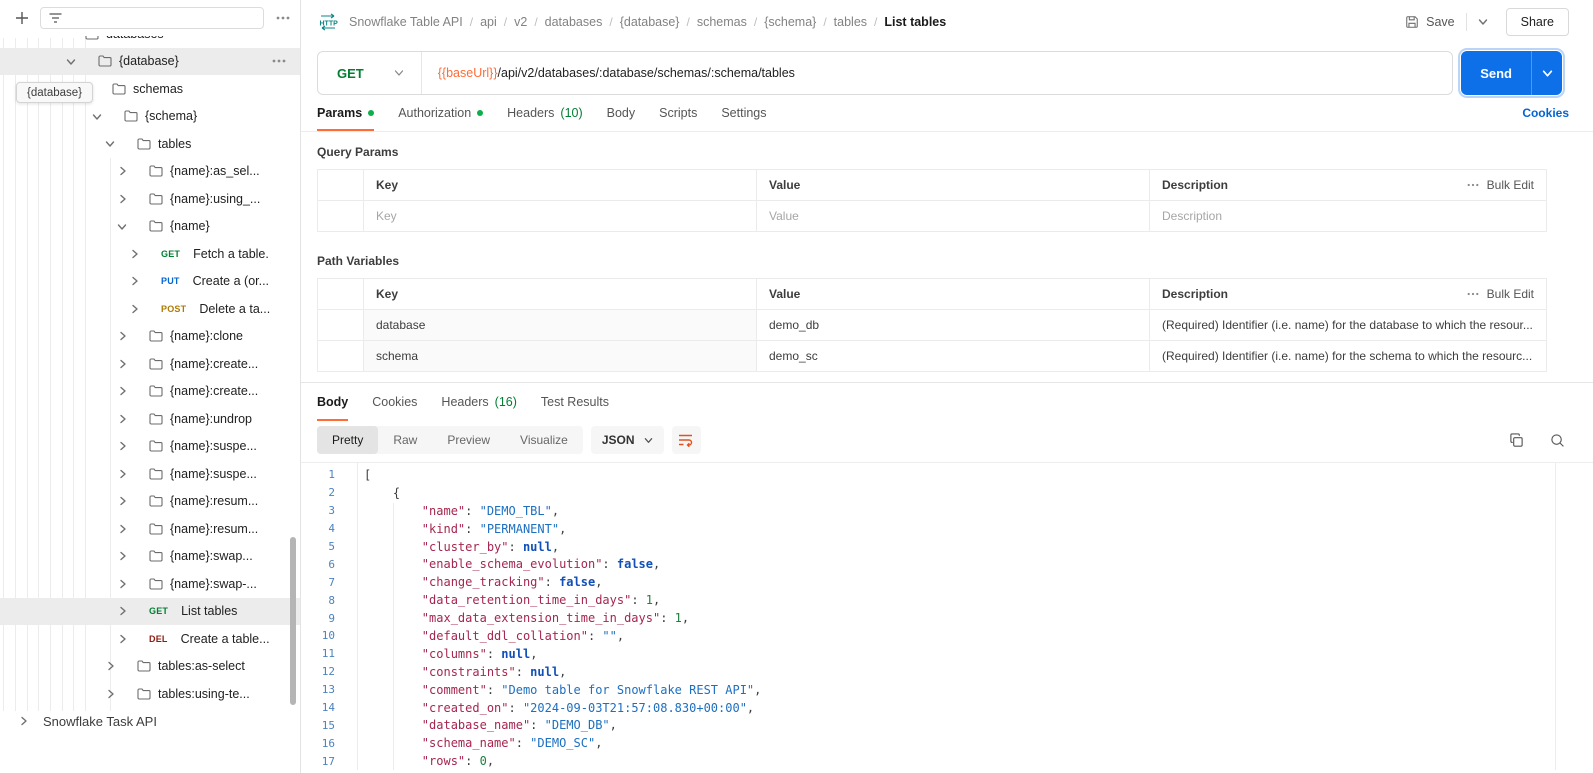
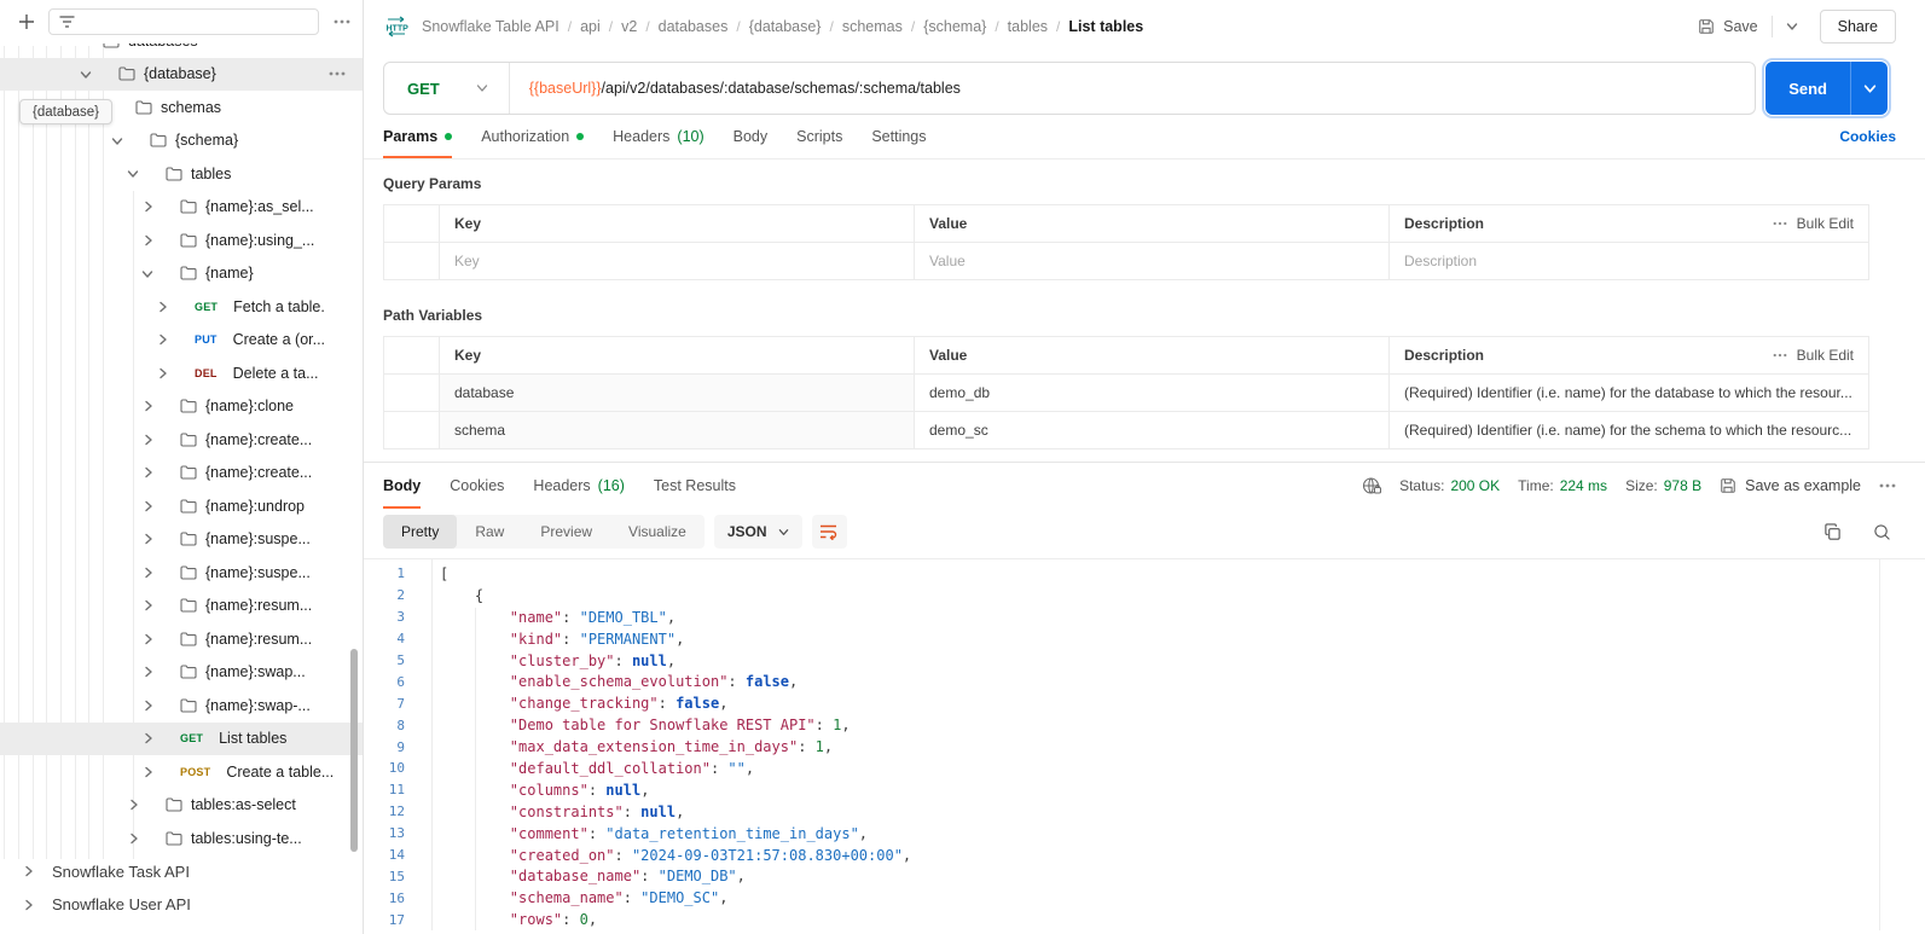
  {database}
  schemas
  {schema}
  tables
  {name}:as_sel...
  {name}:using_...
  {name}
  GET
  Fetch a table.
  PUT
  Create a (or...
- POST
+ DEL
  Delete a ta...
  {name}:clone
  {name}:create...
  {name}:create...
  {name}:undrop
  {name}:suspe...
  {name}:suspe...
  {name}:resum...
  {name}:resum...
  {name}:swap...
  {name}:swap-...
  GET
  List tables
- DEL
+ POST
  Create a table...
  tables:as-select
  tables:using-te...
  Snowflake Task API
+ Snowflake User API
  {database}
  Snowflake Table API
  /
  api
  /
  v2
  /
  databases
  /
  {database}
  /
  schemas
  /
  {schema}
  /
  tables
  /
  List tables
  Save
  Share
  GET
  {{baseUrl}}/api/v2/databases/:database/schemas/:schema/tables
  Send
  Params
  Authorization
  Headers
  (10)
  Body
  Scripts
  Settings
  Cookies
  Query Params
  Key
  Value
  Description
  Bulk Edit
  Key
  Value
  Description
  Path Variables
  Key
  Value
  Description
  Bulk Edit
  database
  demo_db
  (Required) Identifier (i.e. name) for the database to which the resour...
  schema
  demo_sc
  (Required) Identifier (i.e. name) for the schema to which the resourc...
  Body
  Cookies
  Headers
  (16)
  Test Results
+ Status:
+ 200 OK
+ Time:
+ 224 ms
+ Size:
+ 978 B
+ Save as example
  Pretty
  Raw
  Preview
  Visualize
  JSON
  1
  [
  2
  {
  3
  "name": "DEMO_TBL",
  4
  "kind": "PERMANENT",
  5
  "cluster_by": null,
  6
  "enable_schema_evolution": false,
  7
  "change_tracking": false,
  8
- "data_retention_time_in_days": 1,
+ "Demo table for Snowflake REST API": 1,
  9
  "max_data_extension_time_in_days": 1,
  10
  "default_ddl_collation": "",
  11
  "columns": null,
  12
  "constraints": null,
  13
- "comment": "Demo table for Snowflake REST API",
+ "comment": "data_retention_time_in_days",
  14
  "created_on": "2024-09-03T21:57:08.830+00:00",
  15
  "database_name": "DEMO_DB",
  16
  "schema_name": "DEMO_SC",
  17
  "rows": 0,
